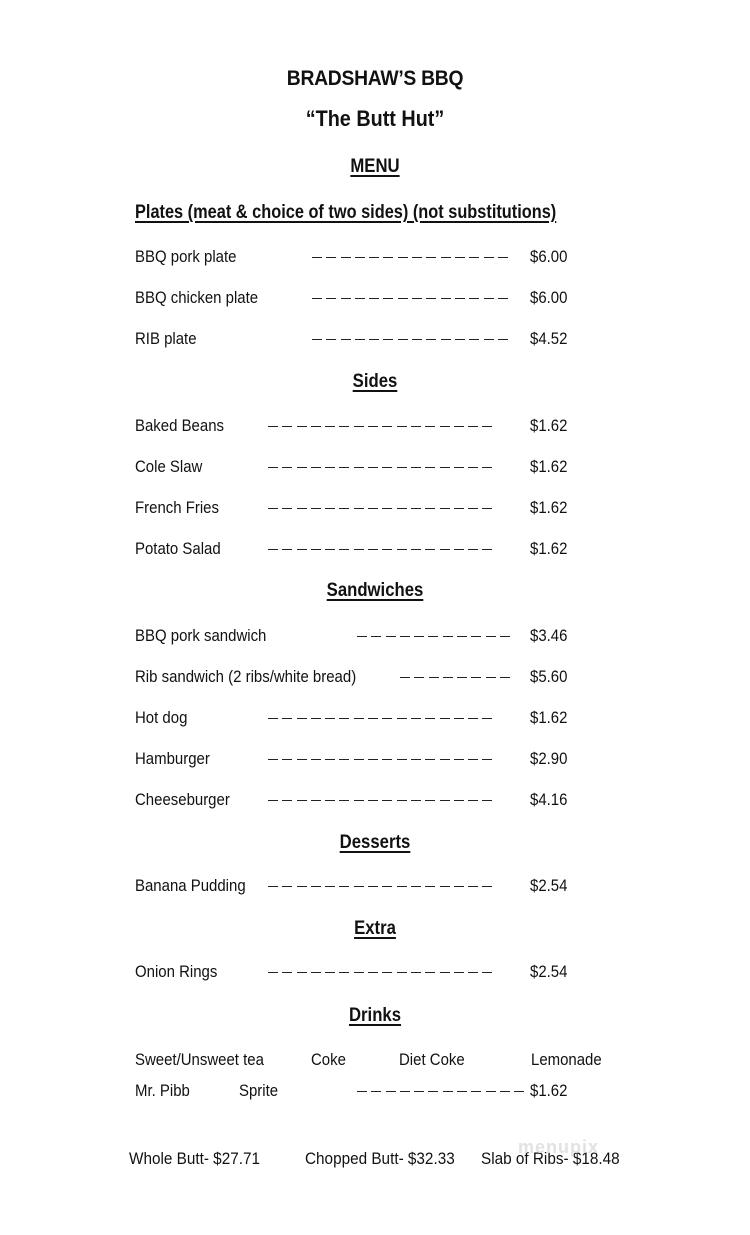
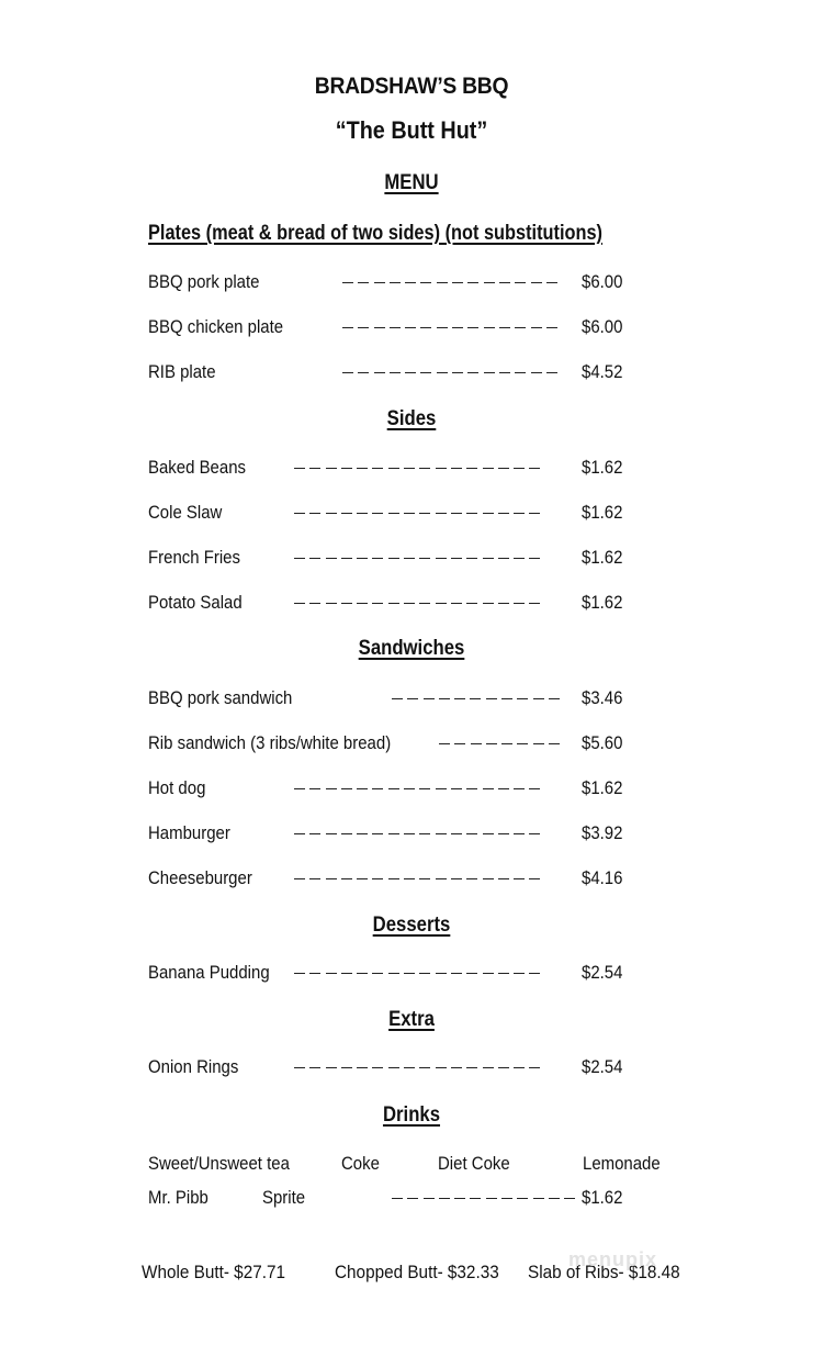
  BRADSHAW’S BBQ
  “The Butt Hut”
  MENU
- Plates (meat & choice of two sides) (not substitutions)
+ Plates (meat & bread of two sides) (not substitutions)
  BBQ pork plate
  $6.00
  BBQ chicken plate
  $6.00
  RIB plate
  $4.52
  Sides
  Baked Beans
  $1.62
  Cole Slaw
  $1.62
  French Fries
  $1.62
  Potato Salad
  $1.62
  Sandwiches
  BBQ pork sandwich
  $3.46
- Rib sandwich (2 ribs/white bread)
+ Rib sandwich (3 ribs/white bread)
  $5.60
  Hot dog
  $1.62
  Hamburger
- $2.90
+ $3.92
  Cheeseburger
  $4.16
  Desserts
  Banana Pudding
  $2.54
  Extra
  Onion Rings
  $2.54
  Drinks
  Sweet/Unsweet tea
  Coke
  Diet Coke
  Lemonade
  Mr. Pibb
  Sprite
  $1.62
  Whole Butt- $27.71
  Chopped Butt- $32.33
  Slab of Ribs- $18.48
  menupix
